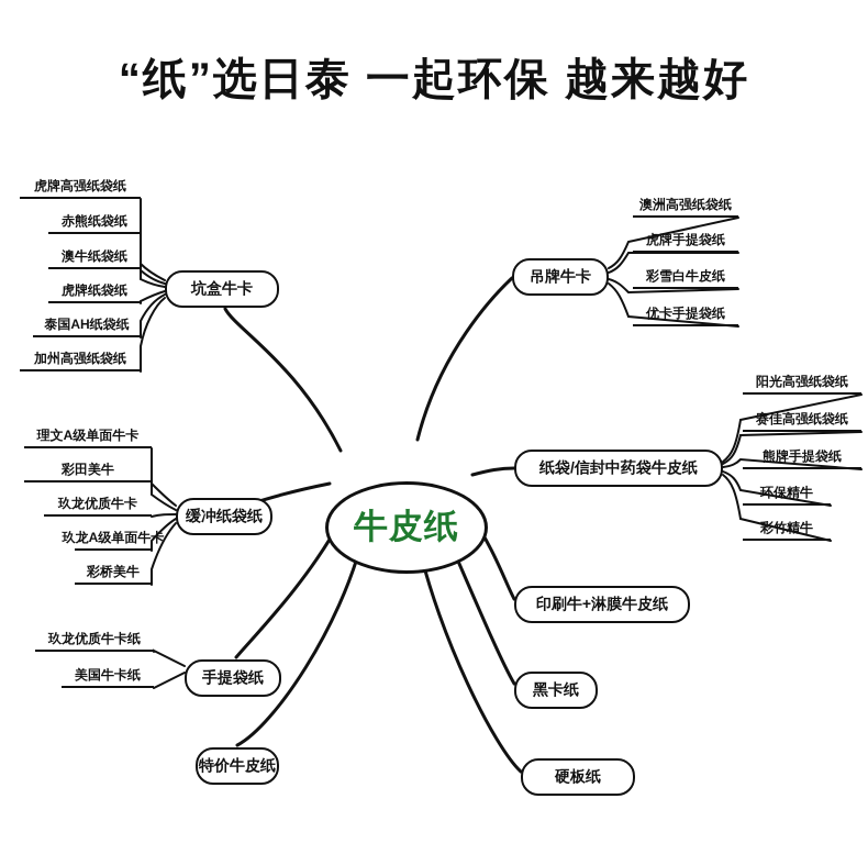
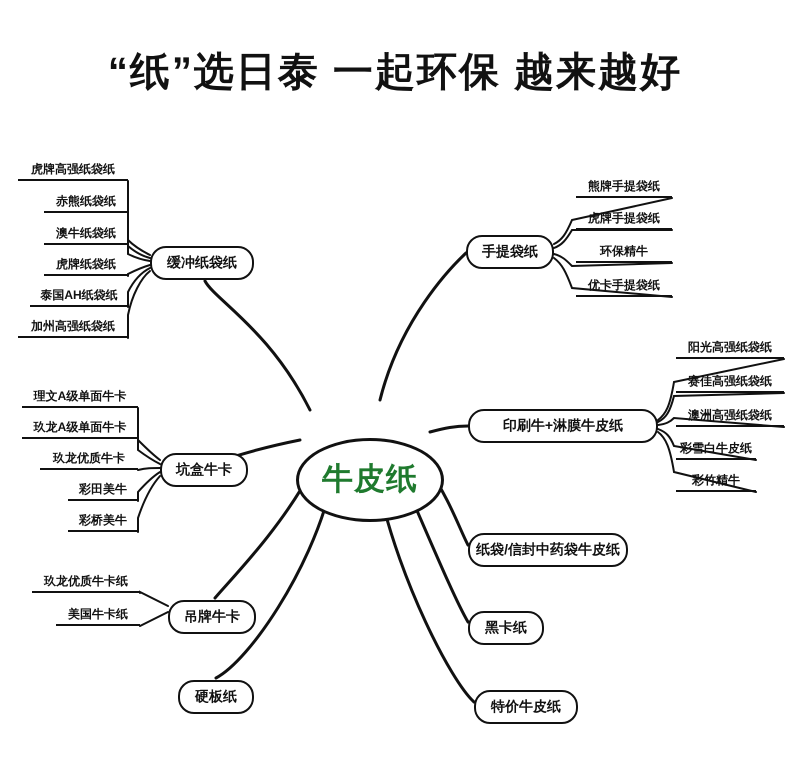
  “纸”选日泰 一起环保 越来越好
  牛皮纸
- 坑盒牛卡
+ 缓冲纸袋纸
  虎牌高强纸袋纸
  赤熊纸袋纸
  澳牛纸袋纸
  虎牌纸袋纸
  泰国AH纸袋纸
  加州高强纸袋纸
- 缓冲纸袋纸
+ 坑盒牛卡
  理文A级单面牛卡
- 彩田美牛
+ 玖龙A级单面牛卡
  玖龙优质牛卡
- 玖龙A级单面牛卡
+ 彩田美牛
  彩桥美牛
- 手提袋纸
+ 吊牌牛卡
  玖龙优质牛卡纸
  美国牛卡纸
- 特价牛皮纸
+ 硬板纸
- 吊牌牛卡
+ 手提袋纸
- 澳洲高强纸袋纸
+ 熊牌手提袋纸
  虎牌手提袋纸
- 彩雪白牛皮纸
+ 环保精牛
  优卡手提袋纸
- 纸袋/信封中药袋牛皮纸
+ 印刷牛+淋膜牛皮纸
  阳光高强纸袋纸
  赛佳高强纸袋纸
- 熊牌手提袋纸
+ 澳洲高强纸袋纸
- 环保精牛
+ 彩雪白牛皮纸
  彩竹精牛
- 印刷牛+淋膜牛皮纸
+ 纸袋/信封中药袋牛皮纸
  黑卡纸
- 硬板纸
+ 特价牛皮纸
